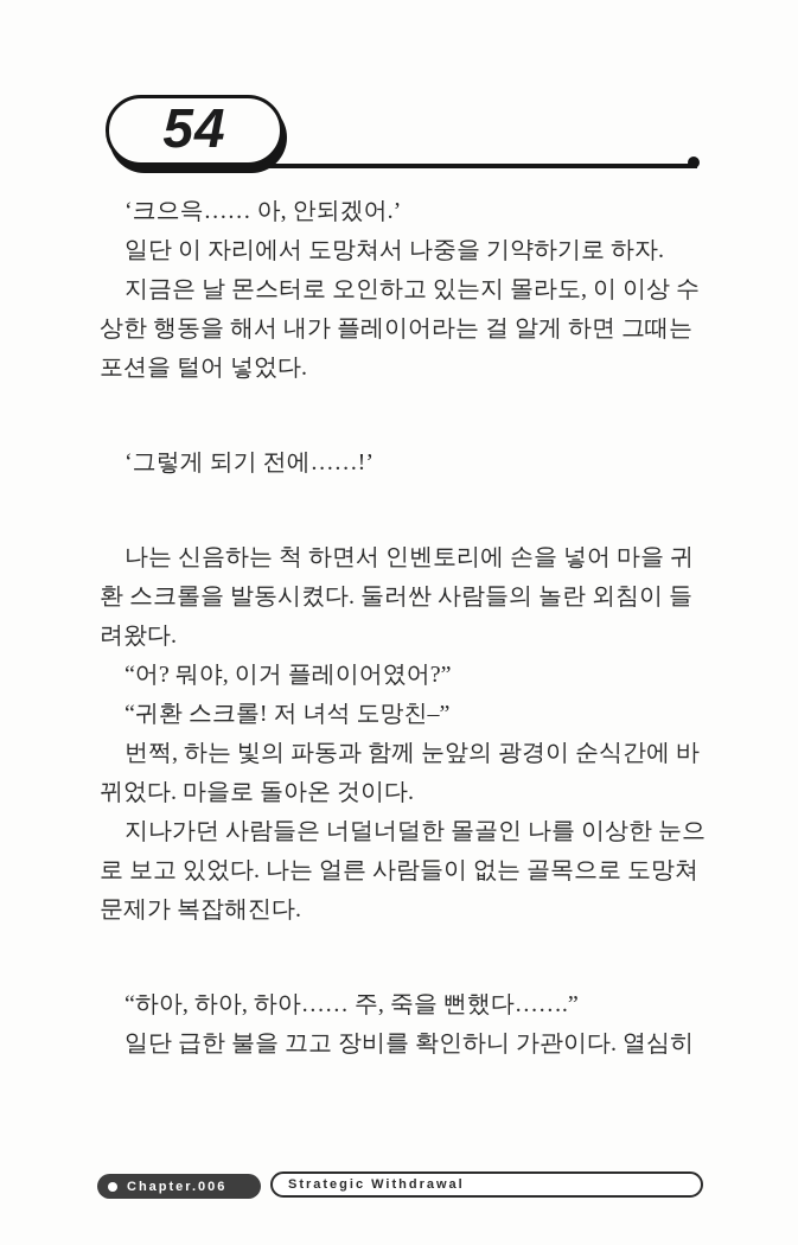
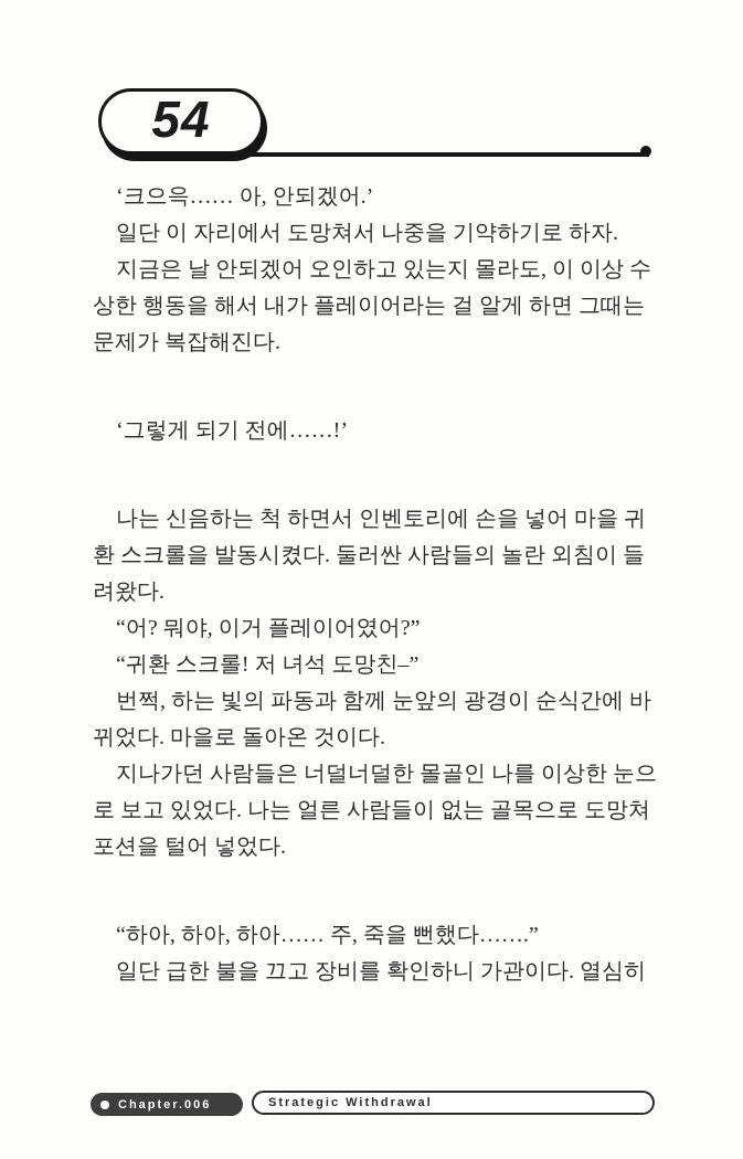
  54
  ‘크으윽…… 아, 안되겠어.’
  일단 이 자리에서 도망쳐서 나중을 기약하기로 하자.
- 지금은 날 몬스터로 오인하고 있는지 몰라도, 이 이상 수
+ 지금은 날 안되겠어 오인하고 있는지 몰라도, 이 이상 수
  상한 행동을 해서 내가 플레이어라는 걸 알게 하면 그때는
- 포션을 털어 넣었다.
+ 문제가 복잡해진다.
  ‘그렇게 되기 전에……!’
  나는 신음하는 척 하면서 인벤토리에 손을 넣어 마을 귀
  환 스크롤을 발동시켰다. 둘러싼 사람들의 놀란 외침이 들
  려왔다.
  “어? 뭐야, 이거 플레이어였어?”
  “귀환 스크롤! 저 녀석 도망친–”
  번쩍, 하는 빛의 파동과 함께 눈앞의 광경이 순식간에 바
  뀌었다. 마을로 돌아온 것이다.
  지나가던 사람들은 너덜너덜한 몰골인 나를 이상한 눈으
  로 보고 있었다. 나는 얼른 사람들이 없는 골목으로 도망쳐
- 문제가 복잡해진다.
+ 포션을 털어 넣었다.
  “하아, 하아, 하아…… 주, 죽을 뻔했다…….”
  일단 급한 불을 끄고 장비를 확인하니 가관이다. 열심히
  Chapter.006
  Strategic Withdrawal
